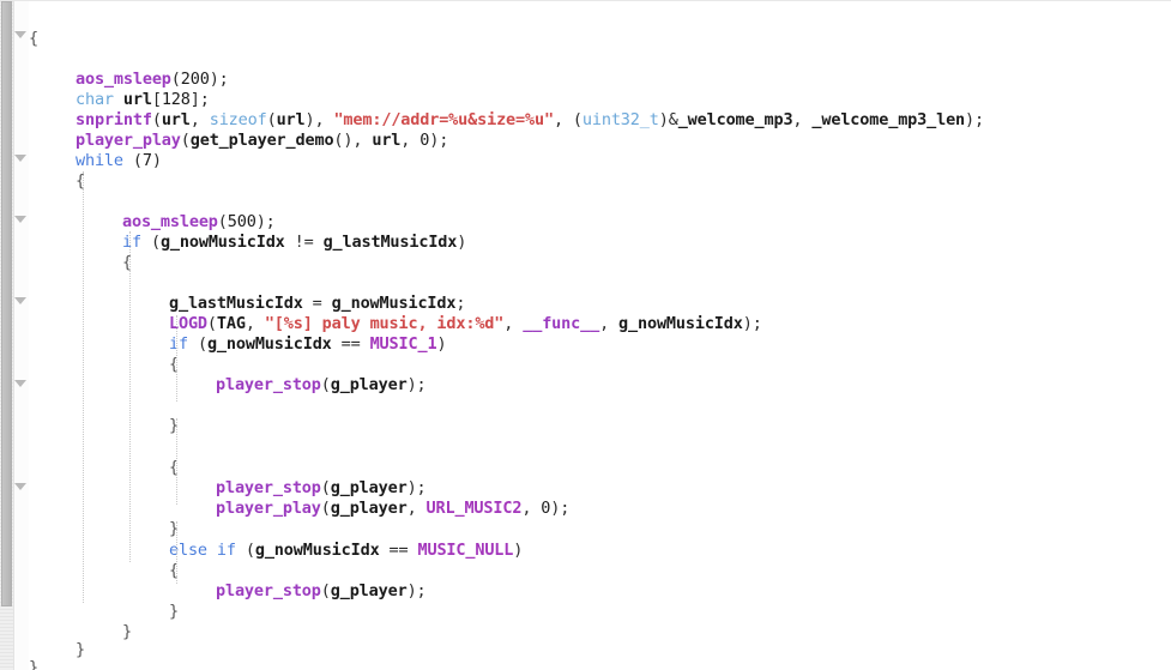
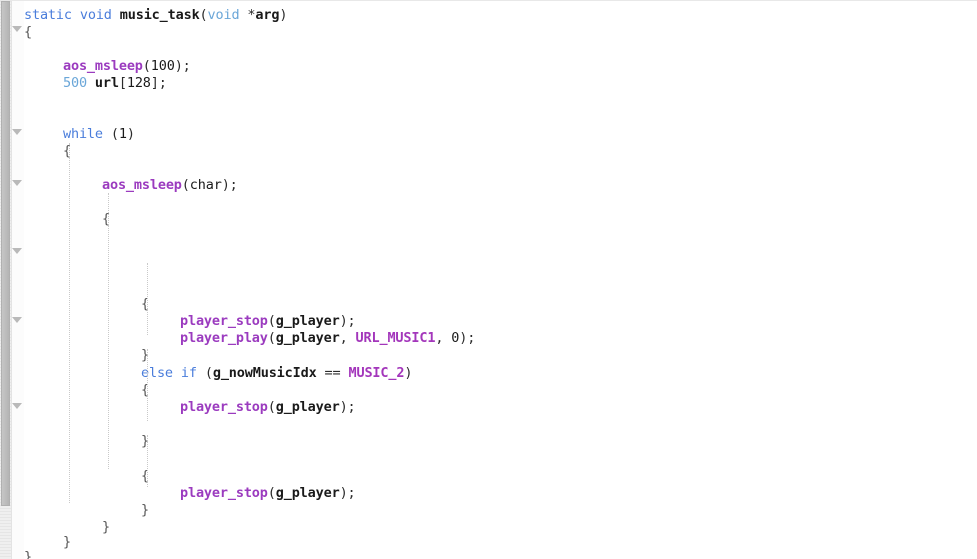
+ static void music_task(void *arg)
  {
- aos_msleep(200);
+ aos_msleep(100);
- char url[128];
+ 500 url[128];
- snprintf(url, sizeof(url), "mem://addr=%u&size=%u", (uint32_t)&_welcome_mp3, _welcome_mp3_len);
- player_play(get_player_demo(), url, 0);
- while (7)
+ while (1)
  {
- aos_msleep(500);
+ aos_msleep(char);
- if (g_nowMusicIdx != g_lastMusicIdx)
  {
- g_lastMusicIdx = g_nowMusicIdx;
- LOGD(TAG, "[%s] paly music, idx:%d", __func__, g_nowMusicIdx);
- if (g_nowMusicIdx == MUSIC_1)
  {
  player_stop(g_player);
+ player_play(g_player, URL_MUSIC1, 0);
  }
+ else if (g_nowMusicIdx == MUSIC_2)
  {
  player_stop(g_player);
- player_play(g_player, URL_MUSIC2, 0);
  }
- else if (g_nowMusicIdx == MUSIC_NULL)
  {
  player_stop(g_player);
  }
  }
  }
  }
